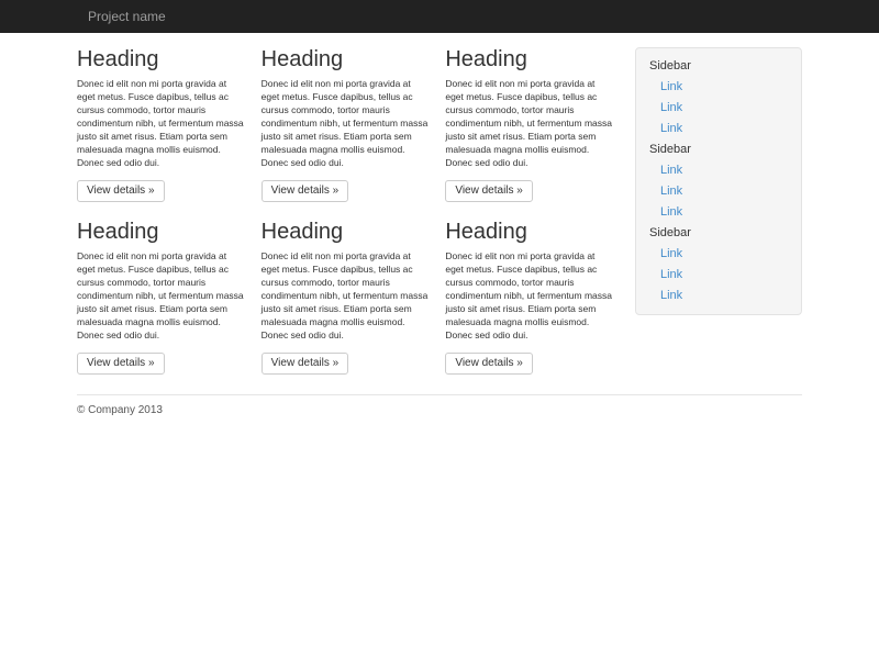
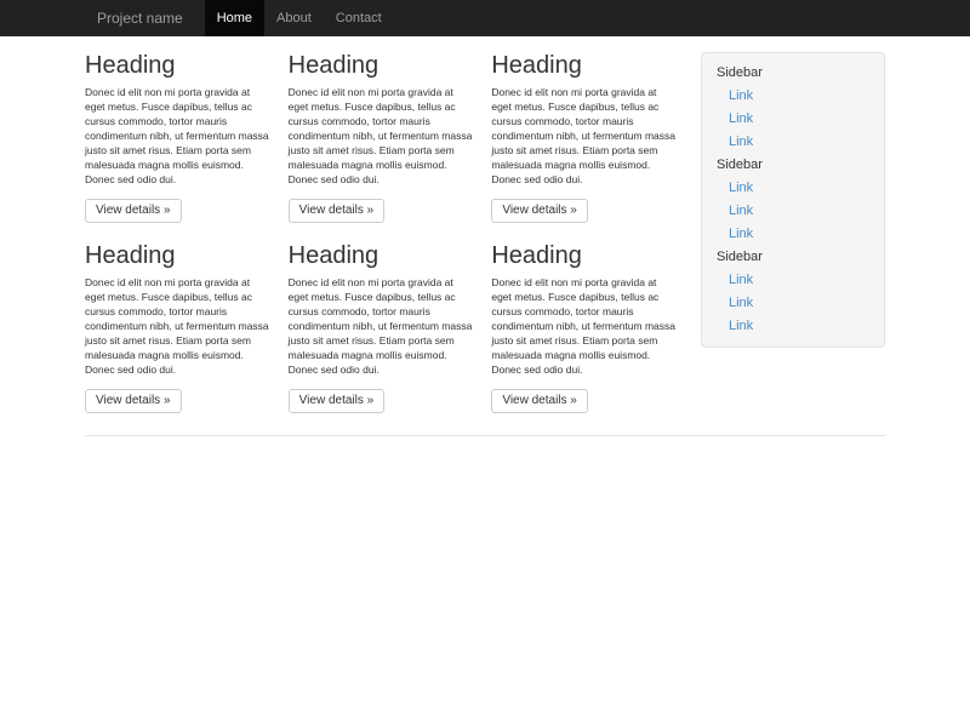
  Project name
+ Home
+ About
+ Contact
  Heading
  Donec id elit non mi porta gravida at eget metus. Fusce dapibus, tellus ac cursus commodo, tortor mauris condimentum nibh, ut fermentum massa justo sit amet risus. Etiam porta sem malesuada magna mollis euismod. Donec sed odio dui.
  View details »
  Heading
  Donec id elit non mi porta gravida at eget metus. Fusce dapibus, tellus ac cursus commodo, tortor mauris condimentum nibh, ut fermentum massa justo sit amet risus. Etiam porta sem malesuada magna mollis euismod. Donec sed odio dui.
  View details »
  Heading
  Donec id elit non mi porta gravida at eget metus. Fusce dapibus, tellus ac cursus commodo, tortor mauris condimentum nibh, ut fermentum massa justo sit amet risus. Etiam porta sem malesuada magna mollis euismod. Donec sed odio dui.
  View details »
  Heading
  Donec id elit non mi porta gravida at eget metus. Fusce dapibus, tellus ac cursus commodo, tortor mauris condimentum nibh, ut fermentum massa justo sit amet risus. Etiam porta sem malesuada magna mollis euismod. Donec sed odio dui.
  View details »
  Heading
  Donec id elit non mi porta gravida at eget metus. Fusce dapibus, tellus ac cursus commodo, tortor mauris condimentum nibh, ut fermentum massa justo sit amet risus. Etiam porta sem malesuada magna mollis euismod. Donec sed odio dui.
  View details »
  Heading
  Donec id elit non mi porta gravida at eget metus. Fusce dapibus, tellus ac cursus commodo, tortor mauris condimentum nibh, ut fermentum massa justo sit amet risus. Etiam porta sem malesuada magna mollis euismod. Donec sed odio dui.
  View details »
  Sidebar
  Link
  Link
  Link
  Sidebar
  Link
  Link
  Link
  Sidebar
  Link
  Link
  Link
- © Company 2013
